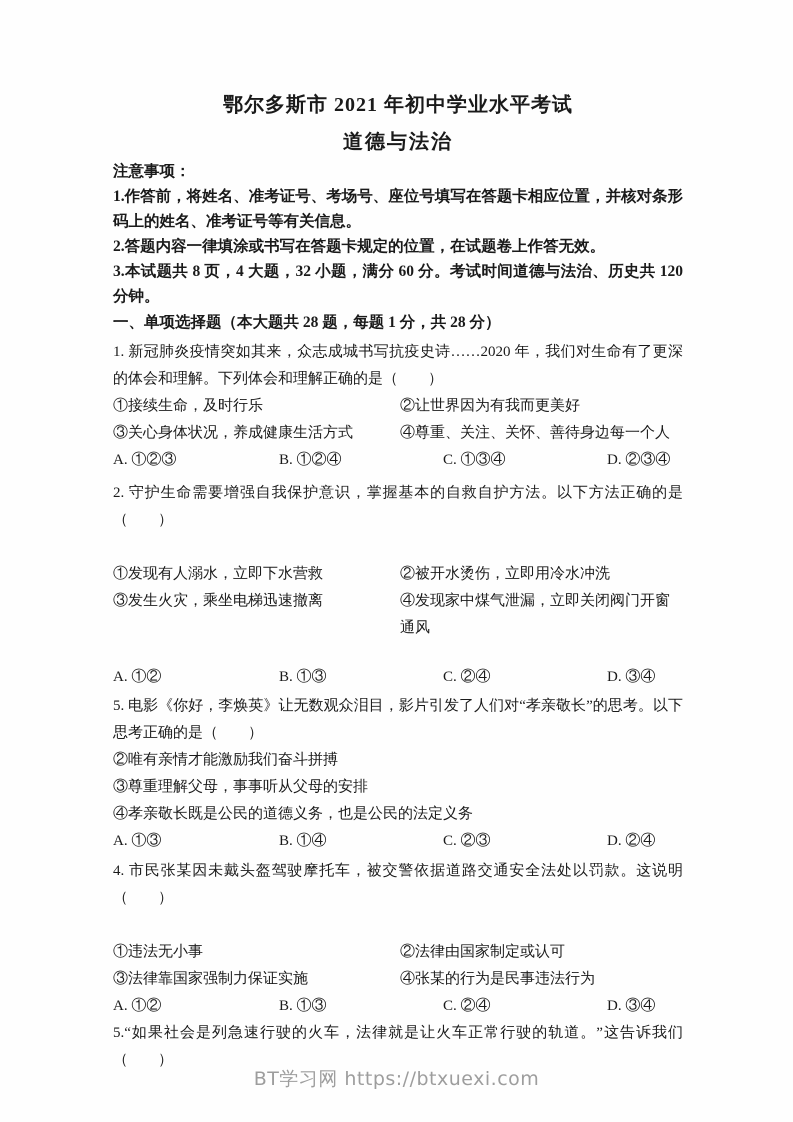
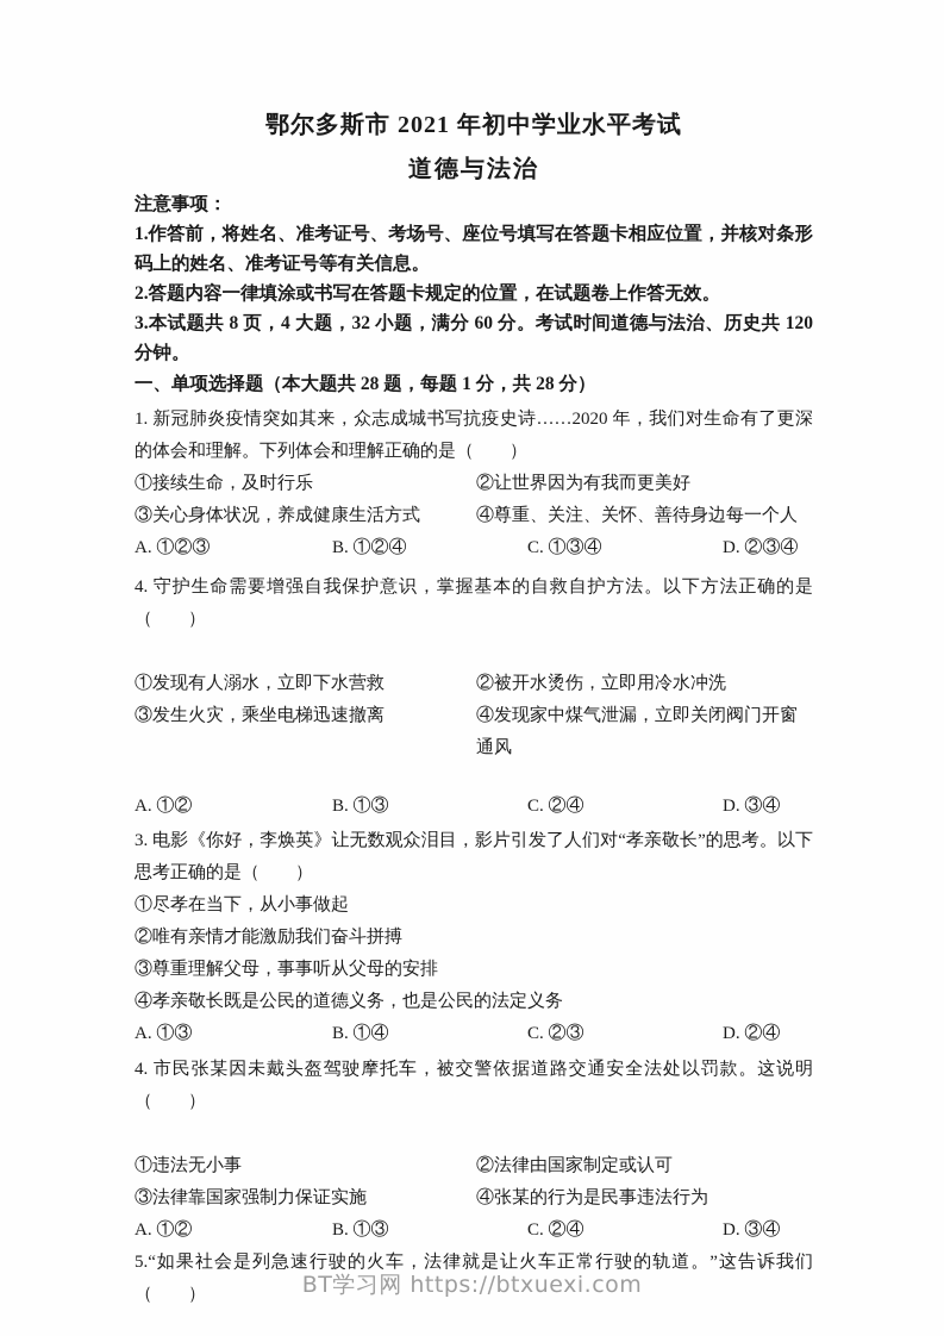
  鄂尔多斯市 2021 年初中学业水平考试
  道德与法治
  注意事项：
  1.作答前，将姓名、准考证号、考场号、座位号填写在答题卡相应位置，并核对条形码上的姓名、准考证号等有关信息。
  2.答题内容一律填涂或书写在答题卡规定的位置，在试题卷上作答无效。
  3.本试题共 8 页，4 大题，32 小题，满分 60 分。考试时间道德与法治、历史共 120 分钟。
  一、单项选择题（本大题共 28 题，每题 1 分，共 28 分）
  1. 新冠肺炎疫情突如其来，众志成城书写抗疫史诗……2020 年，我们对生命有了更深的体会和理解。下列体会和理解正确的是（ ）
  ①接续生命，及时行乐
  ②让世界因为有我而更美好
  ③关心身体状况，养成健康生活方式
  ④尊重、关注、关怀、善待身边每一个人
  A. ①②③
  B. ①②④
  C. ①③④
  D. ②③④
- 2. 守护生命需要增强自我保护意识，掌握基本的自救自护方法。以下方法正确的是（ ）
+ 4. 守护生命需要增强自我保护意识，掌握基本的自救自护方法。以下方法正确的是（ ）
  ①发现有人溺水，立即下水营救
  ②被开水烫伤，立即用冷水冲洗
  ③发生火灾，乘坐电梯迅速撤离
  ④发现家中煤气泄漏，立即关闭阀门开窗通风
  A. ①②
  B. ①③
  C. ②④
  D. ③④
- 5. 电影《你好，李焕英》让无数观众泪目，影片引发了人们对“孝亲敬长”的思考。以下思考正确的是（ ）
+ 3. 电影《你好，李焕英》让无数观众泪目，影片引发了人们对“孝亲敬长”的思考。以下思考正确的是（ ）
+ ①尽孝在当下，从小事做起
  ②唯有亲情才能激励我们奋斗拼搏
  ③尊重理解父母，事事听从父母的安排
  ④孝亲敬长既是公民的道德义务，也是公民的法定义务
  A. ①③
  B. ①④
  C. ②③
  D. ②④
  4. 市民张某因未戴头盔驾驶摩托车，被交警依据道路交通安全法处以罚款。这说明（ ）
  ①违法无小事
  ②法律由国家制定或认可
  ③法律靠国家强制力保证实施
  ④张某的行为是民事违法行为
  A. ①②
  B. ①③
  C. ②④
  D. ③④
  5.“如果社会是列急速行驶的火车，法律就是让火车正常行驶的轨道。”这告诉我们（ ）
  BT学习网 https://btxuexi.com
